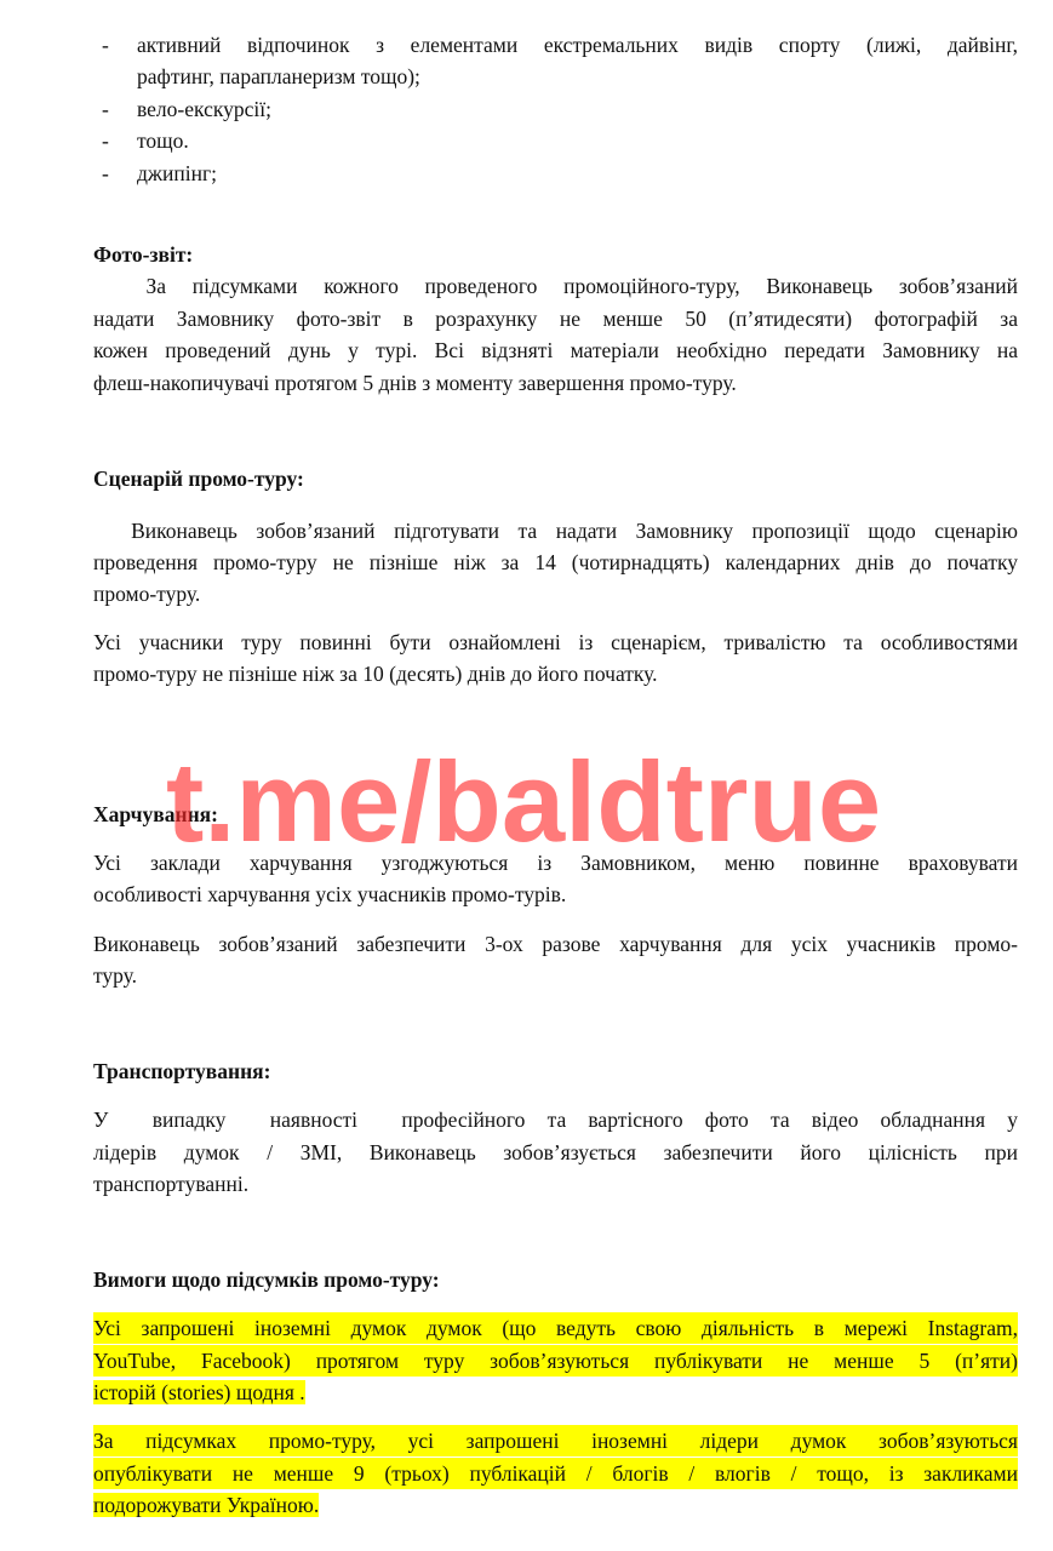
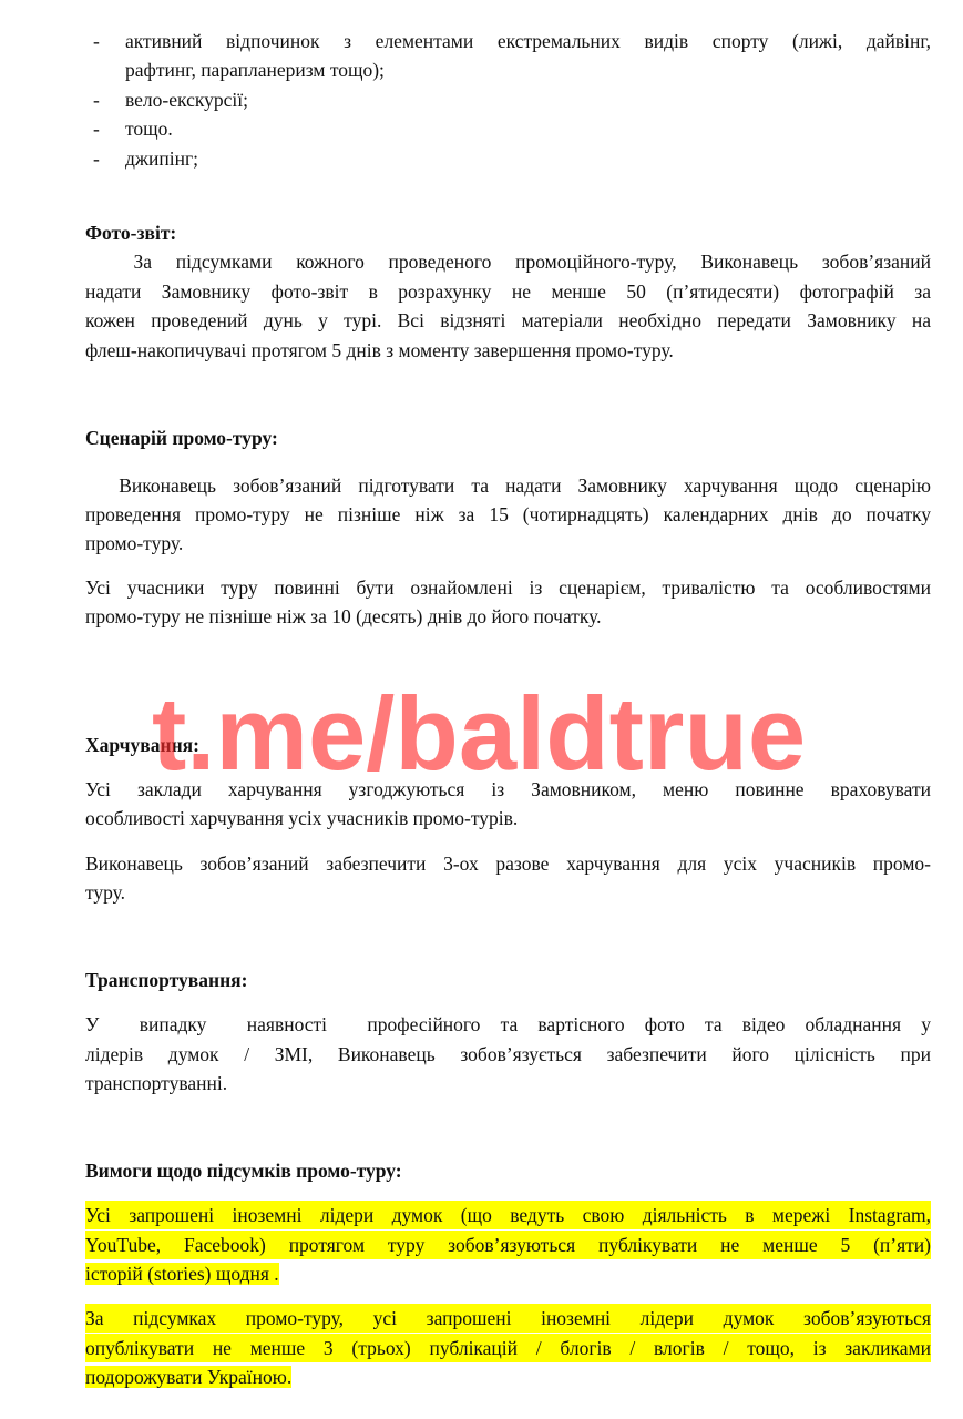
  -
  активний відпочинок з елементами екстремальних видів спорту (лижі, дайвінг,
  рафтинг, парапланеризм тощо);
  -
  вело-екскурсії;
  -
  тощо.
  -
  джипінг;
  Фото-звіт:
  За підсумками кожного проведеного промоційного-туру, Виконавець зобов’язаний
  надати Замовнику фото-звіт в розрахунку не менше 50 (п’ятидесяти) фотографій за
  кожен проведений дунь у турі. Всі відзняті матеріали необхідно передати Замовнику на
  флеш-накопичувачі протягом 5 днів з моменту завершення промо-туру.
  Сценарій промо-туру:
- Виконавець зобов’язаний підготувати та надати Замовнику пропозиції щодо сценарію
+ Виконавець зобов’язаний підготувати та надати Замовнику харчування щодо сценарію
- проведення промо-туру не пізніше ніж за 14 (чотирнадцять) календарних днів до початку
+ проведення промо-туру не пізніше ніж за 15 (чотирнадцять) календарних днів до початку
  промо-туру.
  Усі учасники туру повинні бути ознайомлені із сценарієм, тривалістю та особливостями
  промо-туру не пізніше ніж за 10 (десять) днів до його початку.
  Харчування:
  Усі заклади харчування узгоджуються із Замовником, меню повинне враховувати
  особливості харчування усіх учасників промо-турів.
  Виконавець зобов’язаний забезпечити 3-ох разове харчування для усіх учасників промо-
  туру.
  Транспортування:
  У випадку наявності професійного та вартісного фото та відео обладнання у
  лідерів думок / ЗМІ, Виконавець зобов’язується забезпечити його цілісність при
  транспортуванні.
  Вимоги щодо підсумків промо-туру:
- Усі запрошені іноземні думок думок (що ведуть свою діяльність в мережі Instagram,
+ Усі запрошені іноземні лідери думок (що ведуть свою діяльність в мережі Instagram,
  YouTube, Facebook) протягом туру зобов’язуються публікувати не менше 5 (п’яти)
  історій (stories) щодня .
  За підсумках промо-туру, усі запрошені іноземні лідери думок зобов’язуються
- опублікувати не менше 9 (трьох) публікацій / блогів / влогів / тощо, із закликами
+ опублікувати не менше 3 (трьох) публікацій / блогів / влогів / тощо, із закликами
  подорожувати Україною.
  t.me/baldtrue
